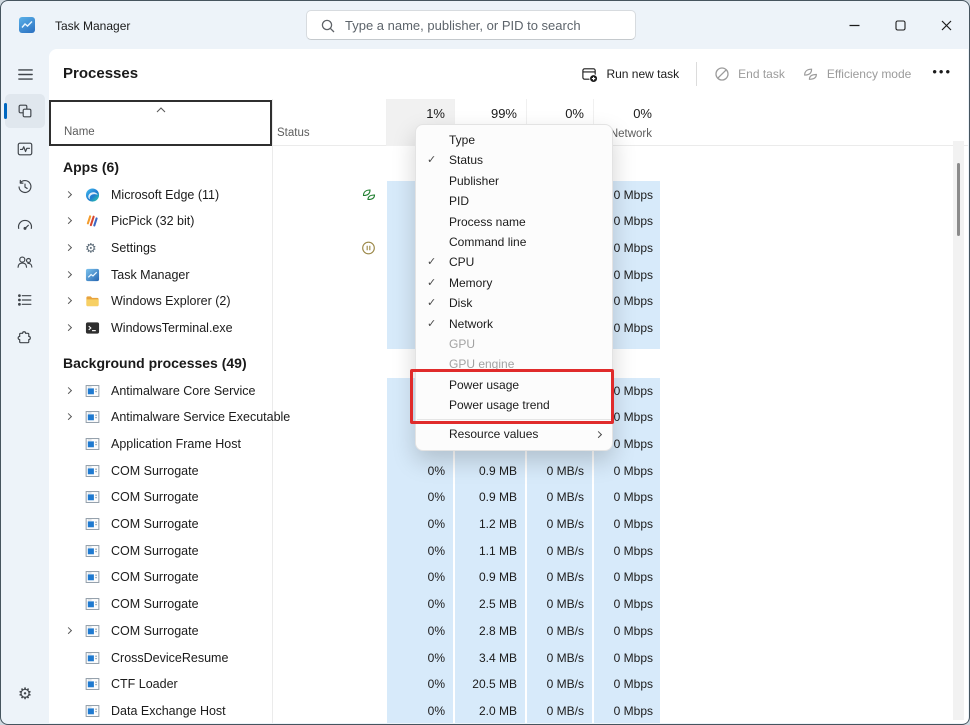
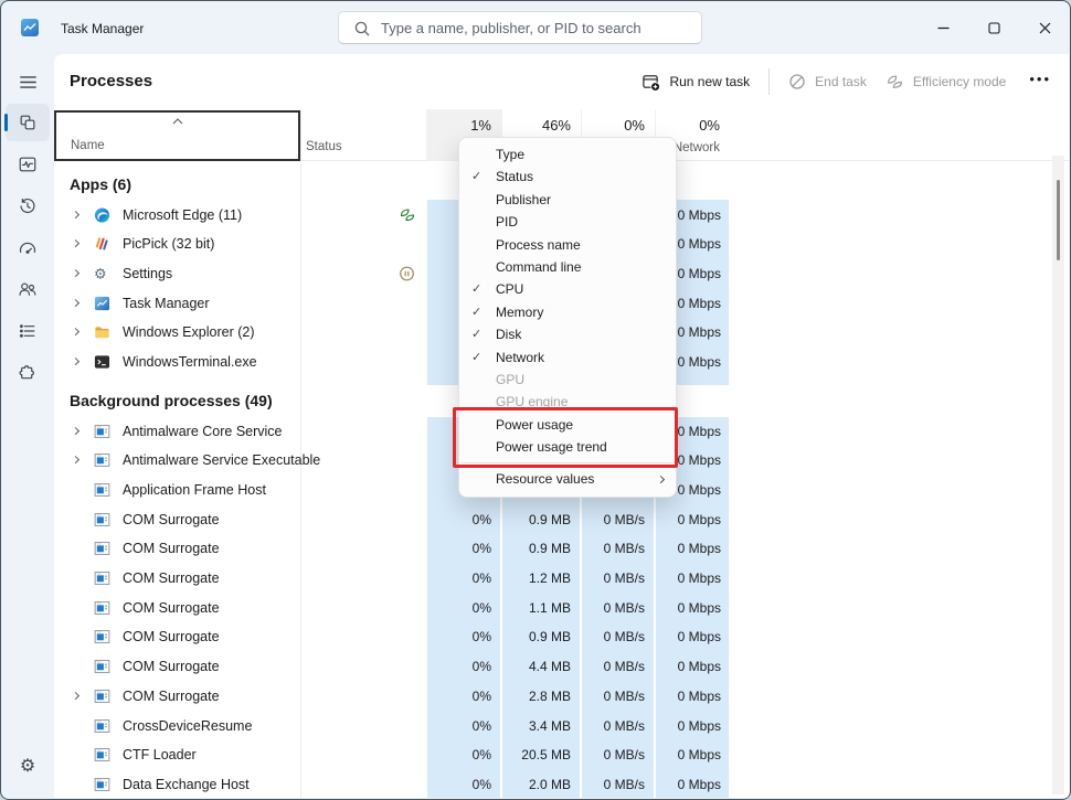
  Task Manager
  Type a name, publisher, or PID to search
  ⚙
  Processes
  Run new task
  End task
  Efficiency mode
  •••
  Name
  Status
  1%
- 99%
+ 46%
  0%
  0%
  Network
  Apps (6)
  Microsoft Edge (11)
  0 Mbps
  PicPick (32 bit)
  0 Mbps
  ⚙
  Settings
  0 Mbps
  Task Manager
  0 Mbps
  Windows Explorer (2)
  0 Mbps
  WindowsTerminal.exe
  0 Mbps
  Background processes (49)
  Antimalware Core Service
  0 Mbps
  Antimalware Service Executable
  0 Mbps
  Application Frame Host
  0 Mbps
  COM Surrogate
  0%
  0.9 MB
  0 MB/s
  0 Mbps
  COM Surrogate
  0%
  0.9 MB
  0 MB/s
  0 Mbps
  COM Surrogate
  0%
  1.2 MB
  0 MB/s
  0 Mbps
  COM Surrogate
  0%
  1.1 MB
  0 MB/s
  0 Mbps
  COM Surrogate
  0%
  0.9 MB
  0 MB/s
  0 Mbps
  COM Surrogate
  0%
- 2.5 MB
+ 4.4 MB
  0 MB/s
  0 Mbps
  COM Surrogate
  0%
  2.8 MB
  0 MB/s
  0 Mbps
  CrossDeviceResume
  0%
  3.4 MB
  0 MB/s
  0 Mbps
  CTF Loader
  0%
  20.5 MB
  0 MB/s
  0 Mbps
  Data Exchange Host
  0%
  2.0 MB
  0 MB/s
  0 Mbps
  Type
  ✓
  Status
  Publisher
  PID
  Process name
  Command line
  ✓
  CPU
  ✓
  Memory
  ✓
  Disk
  ✓
  Network
  GPU
  GPU engine
  Power usage
  Power usage trend
  Resource values
